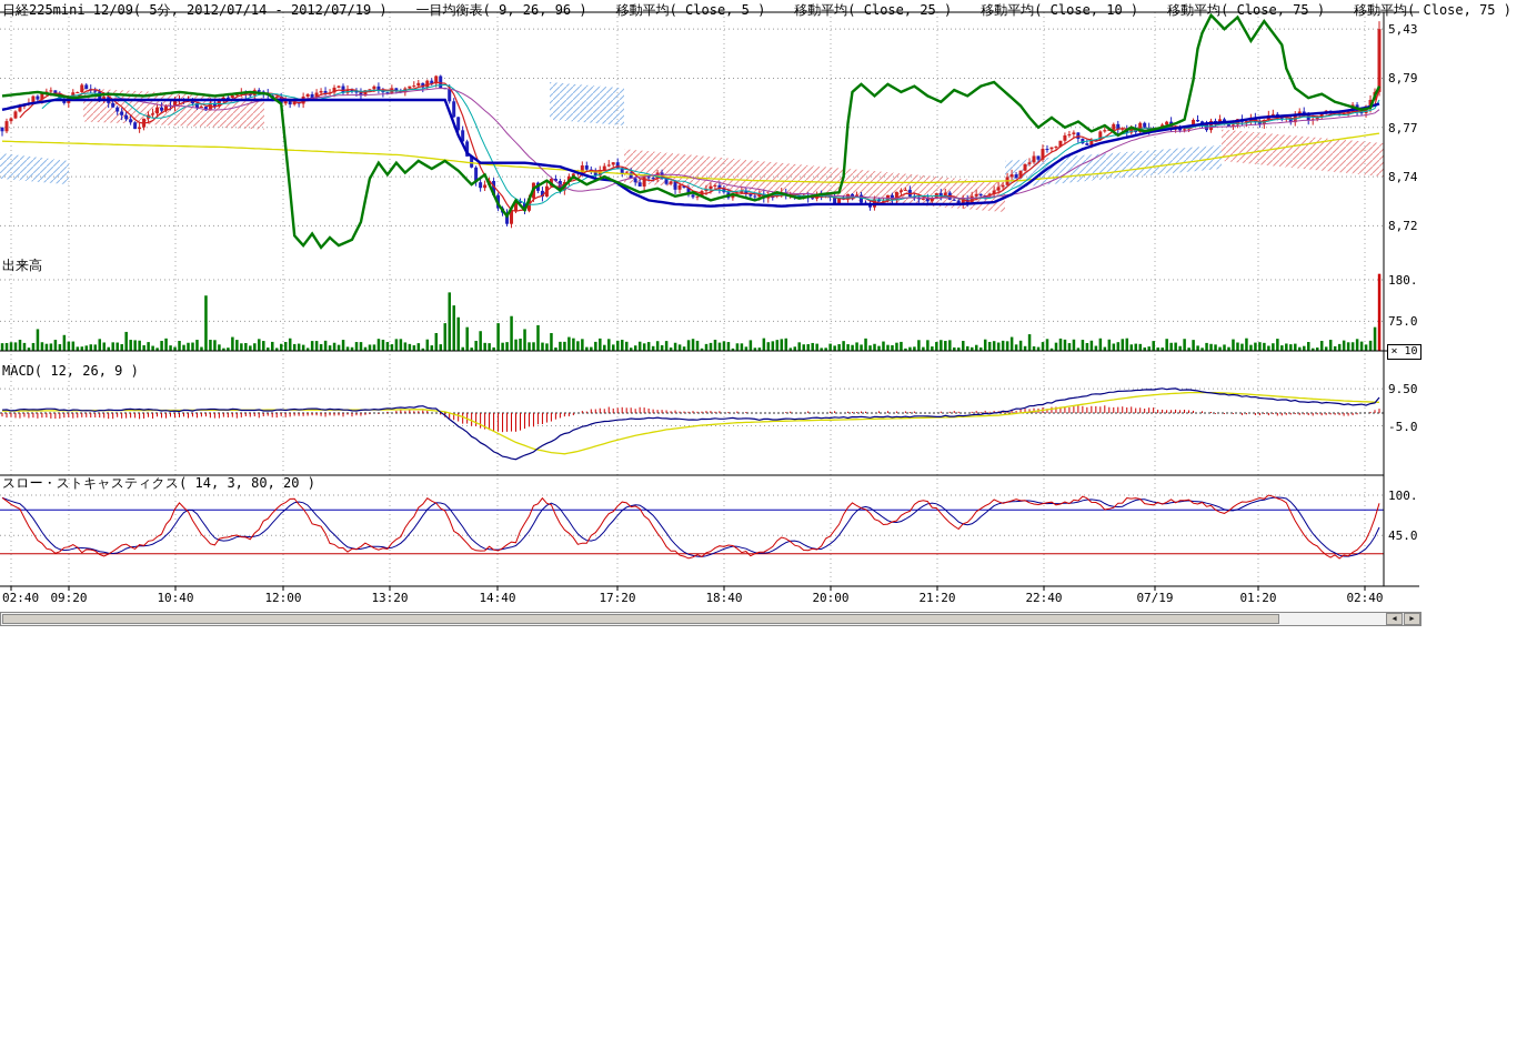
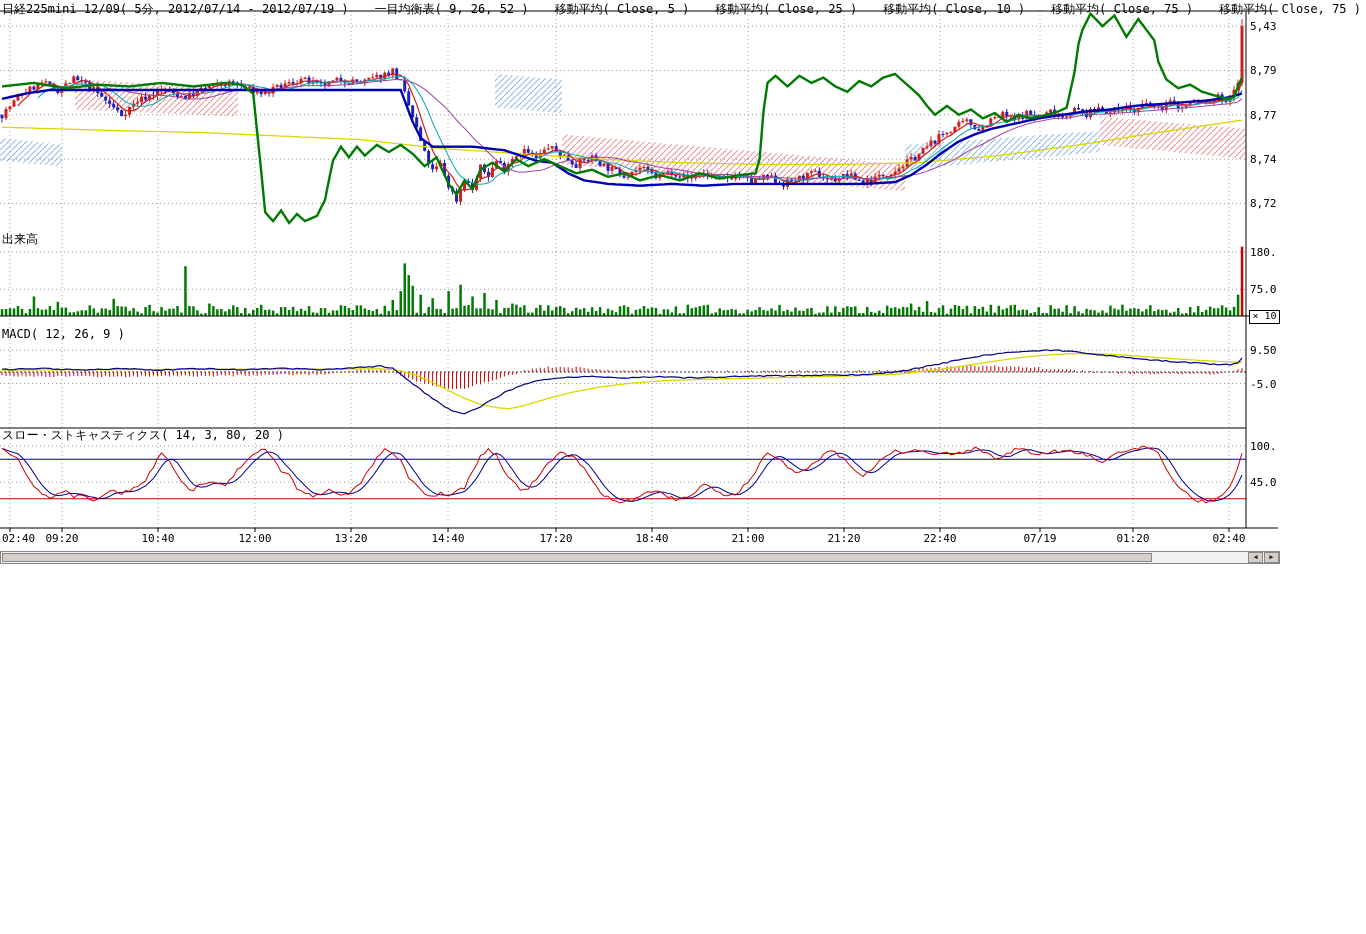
  日経225mini 12/09( 5分, 2012/07/14 - 2012/07/19 )
- 一目均衡表( 9, 26, 96 )
+ 一目均衡表( 9, 26, 52 )
  移動平均( Close, 5 )
  移動平均( Close, 25 )
  移動平均( Close, 10 )
  移動平均( Close, 75 )
  移動平均( Close, 75 )
  出来高
  MACD( 12, 26, 9 )
  スロー・ストキャスティクス( 14, 3, 80, 20 )
  × 10
  ◀
  ▶
  5,43
  8,79
  8,77
  8,74
  8,72
  180.
  75.0
  9.50
  -5.0
  100.
  45.0
  02:40
  09:20
  10:40
  12:00
  13:20
  14:40
  17:20
  18:40
- 20:00
+ 21:00
  21:20
  22:40
  07/19
  01:20
  02:40
